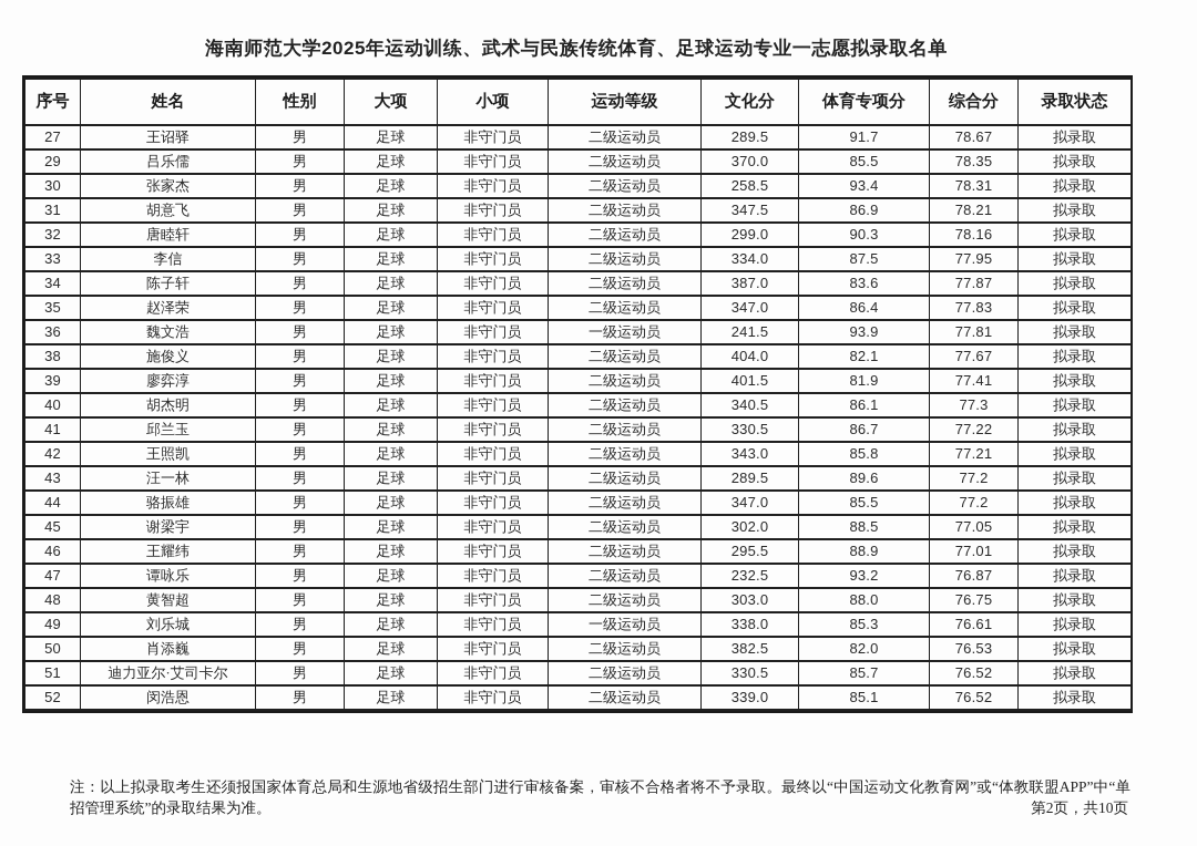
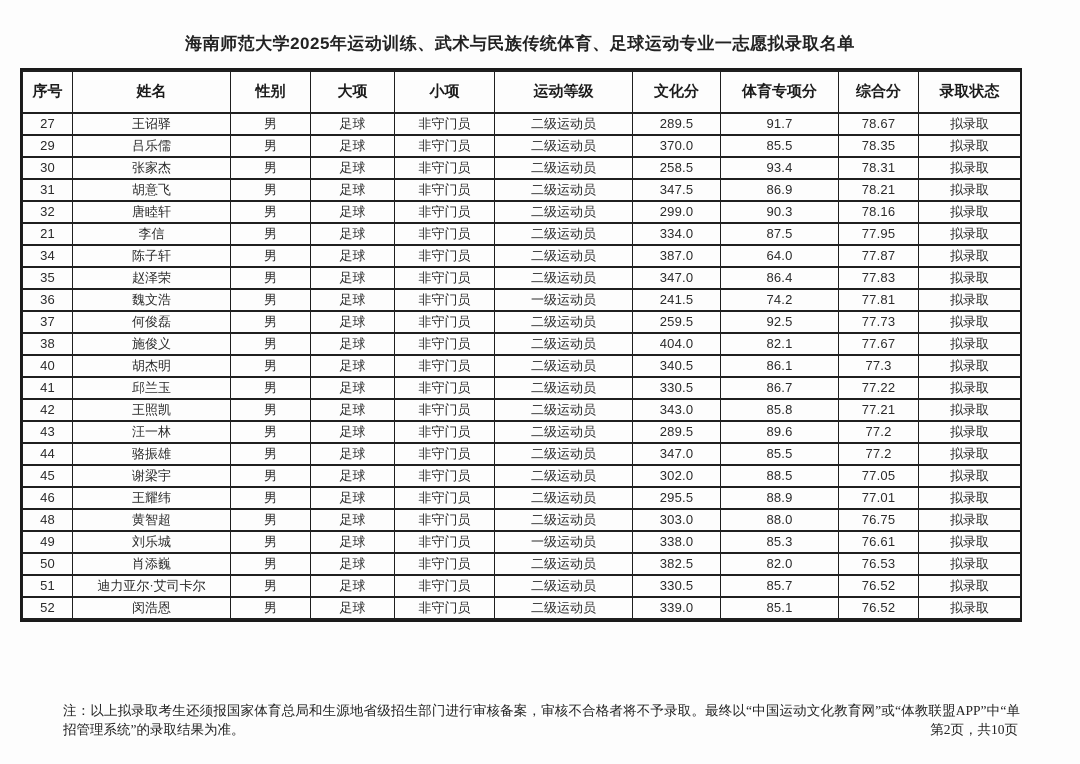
  海南师范大学2025年运动训练、武术与民族传统体育、足球运动专业一志愿拟录取名单
  序号	姓名	性别	大项	小项	运动等级	文化分	体育专项分	综合分	录取状态
  27	王诏驿	男	足球	非守门员	二级运动员	289.5	91.7	78.67	拟录取
  29	吕乐儒	男	足球	非守门员	二级运动员	370.0	85.5	78.35	拟录取
  30	张家杰	男	足球	非守门员	二级运动员	258.5	93.4	78.31	拟录取
  31	胡意飞	男	足球	非守门员	二级运动员	347.5	86.9	78.21	拟录取
  32	唐睦轩	男	足球	非守门员	二级运动员	299.0	90.3	78.16	拟录取
- 33	李信	男	足球	非守门员	二级运动员	334.0	87.5	77.95	拟录取
+ 21	李信	男	足球	非守门员	二级运动员	334.0	87.5	77.95	拟录取
- 34	陈子轩	男	足球	非守门员	二级运动员	387.0	83.6	77.87	拟录取
+ 34	陈子轩	男	足球	非守门员	二级运动员	387.0	64.0	77.87	拟录取
  35	赵泽荣	男	足球	非守门员	二级运动员	347.0	86.4	77.83	拟录取
- 36	魏文浩	男	足球	非守门员	一级运动员	241.5	93.9	77.81	拟录取
+ 36	魏文浩	男	足球	非守门员	一级运动员	241.5	74.2	77.81	拟录取
+ 37	何俊磊	男	足球	非守门员	二级运动员	259.5	92.5	77.73	拟录取
  38	施俊义	男	足球	非守门员	二级运动员	404.0	82.1	77.67	拟录取
- 39	廖弈淳	男	足球	非守门员	二级运动员	401.5	81.9	77.41	拟录取
  40	胡杰明	男	足球	非守门员	二级运动员	340.5	86.1	77.3	拟录取
  41	邱兰玉	男	足球	非守门员	二级运动员	330.5	86.7	77.22	拟录取
  42	王照凯	男	足球	非守门员	二级运动员	343.0	85.8	77.21	拟录取
  43	汪一林	男	足球	非守门员	二级运动员	289.5	89.6	77.2	拟录取
  44	骆振雄	男	足球	非守门员	二级运动员	347.0	85.5	77.2	拟录取
  45	谢梁宇	男	足球	非守门员	二级运动员	302.0	88.5	77.05	拟录取
  46	王耀纬	男	足球	非守门员	二级运动员	295.5	88.9	77.01	拟录取
- 47	谭咏乐	男	足球	非守门员	二级运动员	232.5	93.2	76.87	拟录取
  48	黄智超	男	足球	非守门员	二级运动员	303.0	88.0	76.75	拟录取
  49	刘乐城	男	足球	非守门员	一级运动员	338.0	85.3	76.61	拟录取
  50	肖添巍	男	足球	非守门员	二级运动员	382.5	82.0	76.53	拟录取
  51	迪力亚尔·艾司卡尔	男	足球	非守门员	二级运动员	330.5	85.7	76.52	拟录取
  52	闵浩恩	男	足球	非守门员	二级运动员	339.0	85.1	76.52	拟录取
  注：以上拟录取考生还须报国家体育总局和生源地省级招生部门进行审核备案，审核不合格者将不予录取。最终以“中国运动文化教育网”或“体教联盟APP”中“单招管理系统”的录取结果为准。
  第2页，共10页
